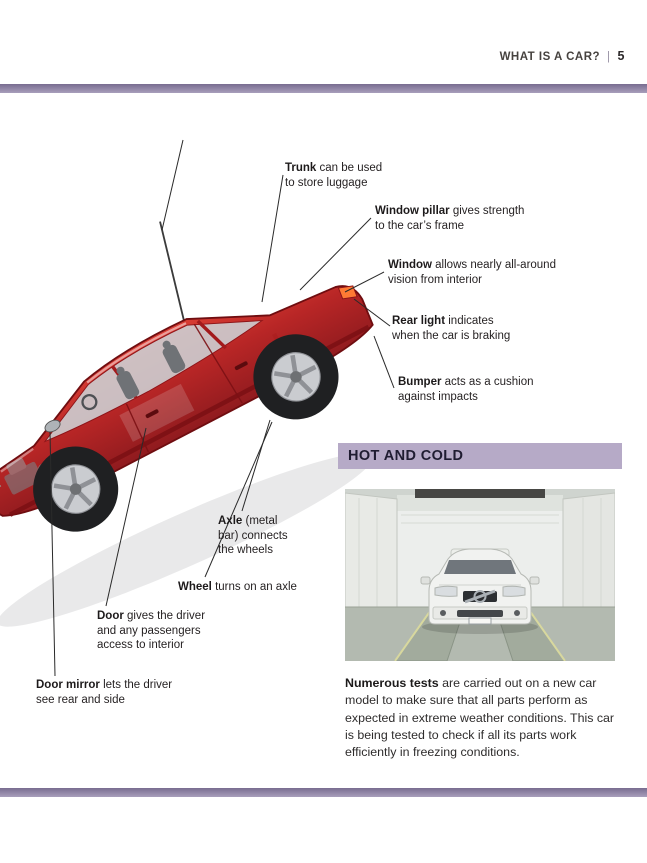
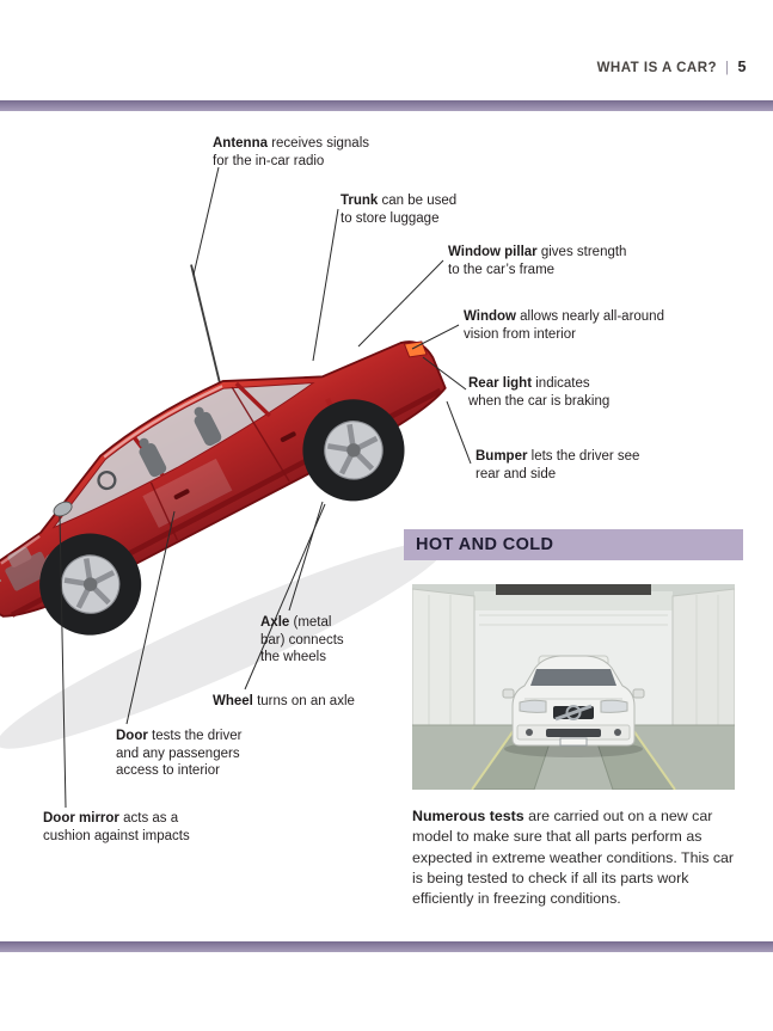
  WHAT IS A CAR?
  |
  5
+ Antenna receives signals for the in-car radio
  Trunk can be used to store luggage
  Window pillar gives strength to the car’s frame
  Window allows nearly all-around vision from interior
  Rear light indicates when the car is braking
- Bumper acts as a cushion against impacts
+ Bumper lets the driver see rear and side
  Axle (metal bar) connects the wheels
  Wheel turns on an axle
- Door gives the driver and any passengers access to interior
+ Door tests the driver and any passengers access to interior
- Door mirror lets the driver see rear and side
+ Door mirror acts as a cushion against impacts
  HOT AND COLD
  Numerous tests are carried out on a new car model to make sure that all parts perform as expected in extreme weather conditions. This car is being tested to check if all its parts work efficiently in freezing conditions.
